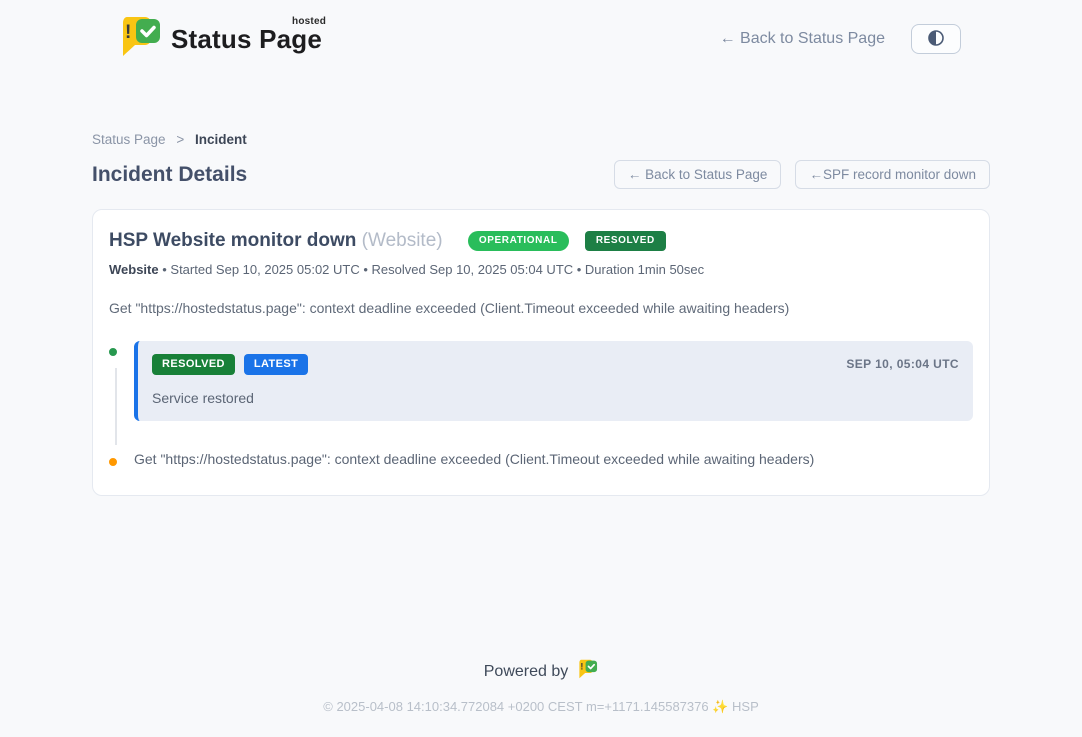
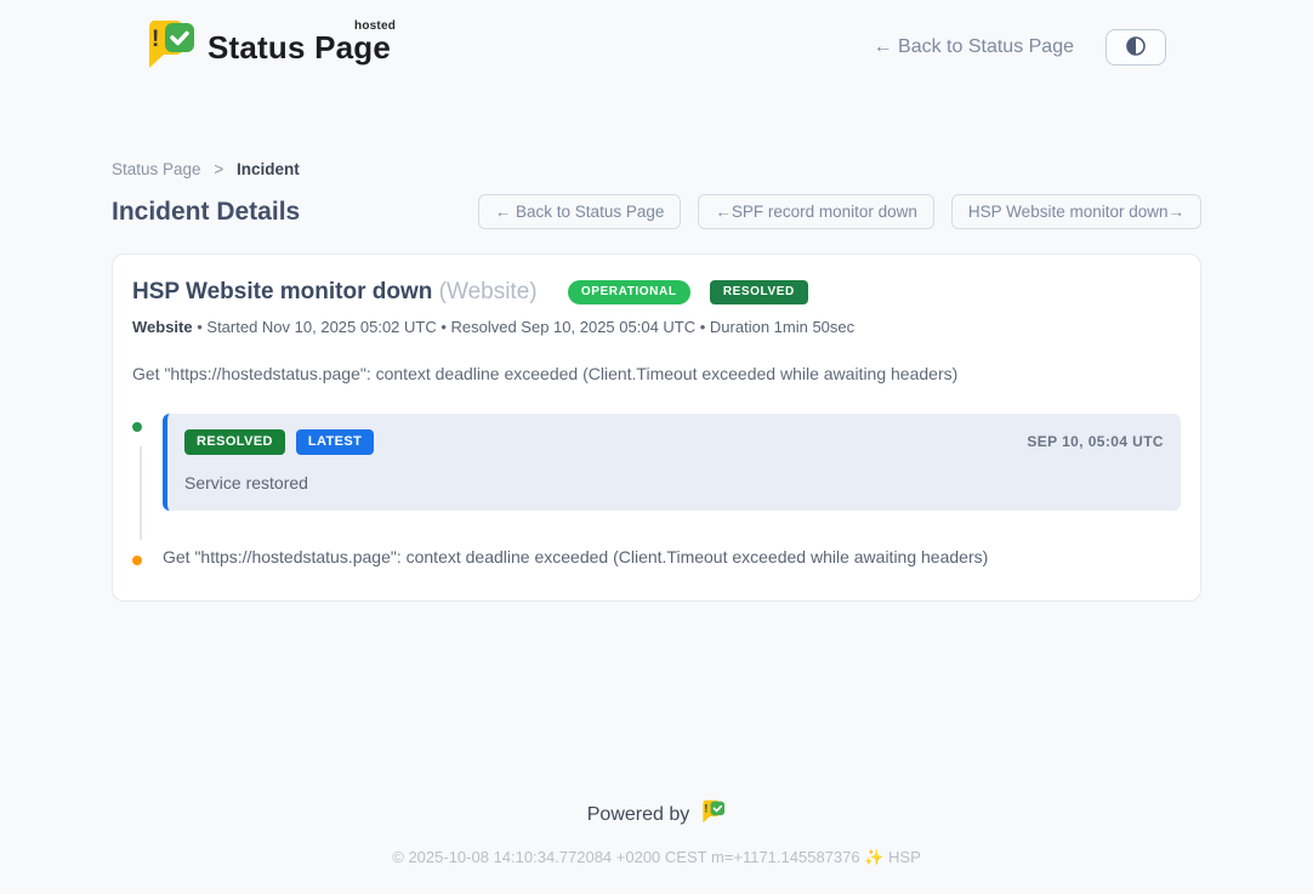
  !
  Status Page
  hosted
  ← Back to Status Page
  Status Page > Incident
  Incident Details
  ← Back to Status Page
  ←SPF record monitor down
+ HSP Website monitor down→
  HSP Website monitor down (Website) OPERATIONAL RESOLVED
- Website • Started Sep 10, 2025 05:02 UTC • Resolved Sep 10, 2025 05:04 UTC • Duration 1min 50sec
+ Website • Started Nov 10, 2025 05:02 UTC • Resolved Sep 10, 2025 05:04 UTC • Duration 1min 50sec
  Get "https://hostedstatus.page": context deadline exceeded (Client.Timeout exceeded while awaiting headers)
  RESOLVED
  LATEST
  SEP 10, 05:04 UTC
  Service restored
  Get "https://hostedstatus.page": context deadline exceeded (Client.Timeout exceeded while awaiting headers)
  Powered by
  !
- © 2025-04-08 14:10:34.772084 +0200 CEST m=+1171.145587376 ✨ HSP
+ © 2025-10-08 14:10:34.772084 +0200 CEST m=+1171.145587376 ✨ HSP
